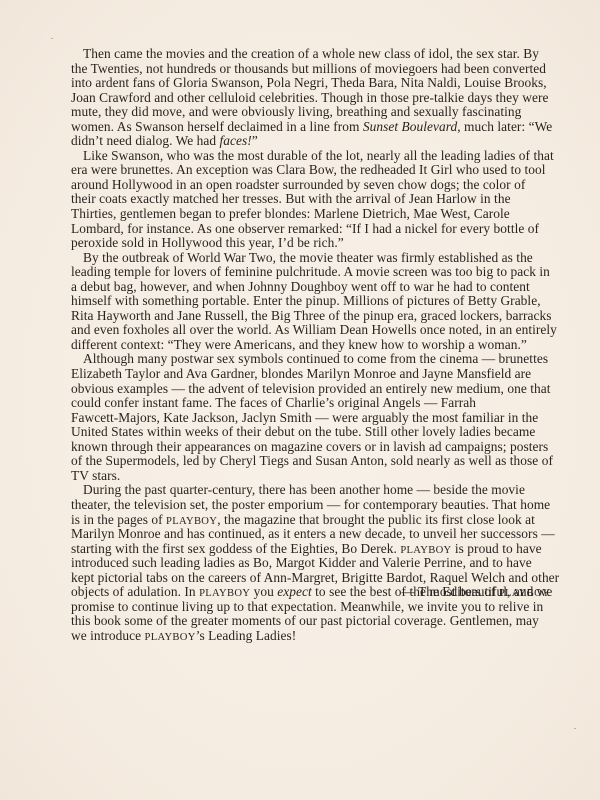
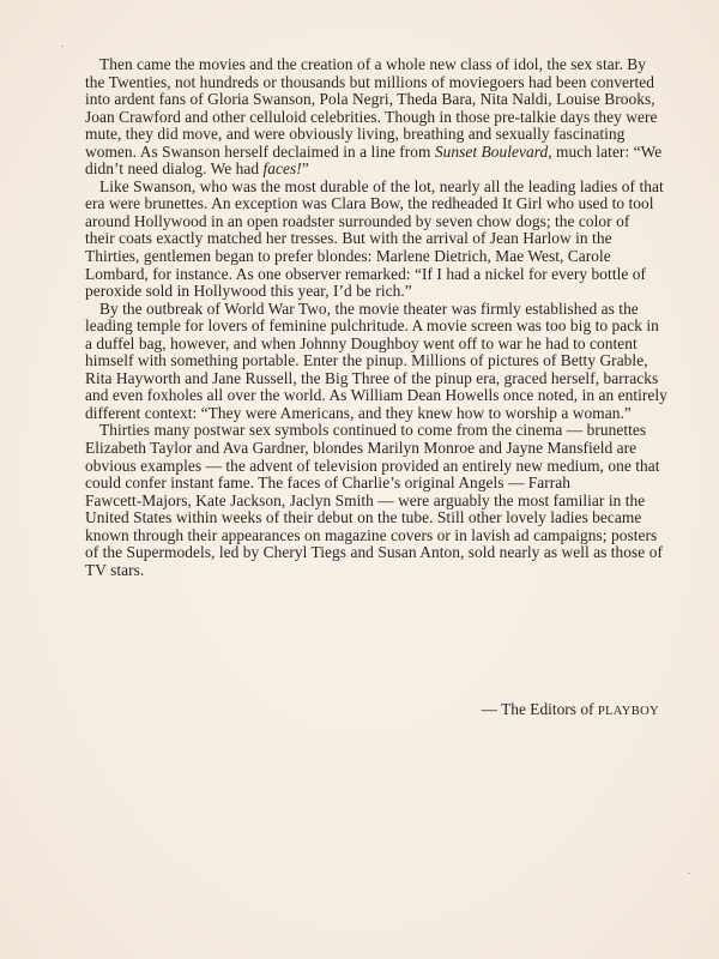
  Then came the movies and the creation of a whole new class of idol, the sex star. By
  the Twenties, not hundreds or thousands but millions of moviegoers had been converted
  into ardent fans of Gloria Swanson, Pola Negri, Theda Bara, Nita Naldi, Louise Brooks,
  Joan Crawford and other celluloid celebrities. Though in those pre-talkie days they were
  mute, they did move, and were obviously living, breathing and sexually fascinating
  women. As Swanson herself declaimed in a line from Sunset Boulevard, much later: “We
  didn’t need dialog. We had faces!”
  Like Swanson, who was the most durable of the lot, nearly all the leading ladies of that
  era were brunettes. An exception was Clara Bow, the redheaded It Girl who used to tool
  around Hollywood in an open roadster surrounded by seven chow dogs; the color of
  their coats exactly matched her tresses. But with the arrival of Jean Harlow in the
  Thirties, gentlemen began to prefer blondes: Marlene Dietrich, Mae West, Carole
  Lombard, for instance. As one observer remarked: “If I had a nickel for every bottle of
  peroxide sold in Hollywood this year, I’d be rich.”
  By the outbreak of World War Two, the movie theater was firmly established as the
  leading temple for lovers of feminine pulchritude. A movie screen was too big to pack in
- a debut bag, however, and when Johnny Doughboy went off to war he had to content
+ a duffel bag, however, and when Johnny Doughboy went off to war he had to content
  himself with something portable. Enter the pinup. Millions of pictures of Betty Grable,
- Rita Hayworth and Jane Russell, the Big Three of the pinup era, graced lockers, barracks
+ Rita Hayworth and Jane Russell, the Big Three of the pinup era, graced herself, barracks
  and even foxholes all over the world. As William Dean Howells once noted, in an entirely
  different context: “They were Americans, and they knew how to worship a woman.”
- Although many postwar sex symbols continued to come from the cinema — brunettes
+ Thirties many postwar sex symbols continued to come from the cinema — brunettes
  Elizabeth Taylor and Ava Gardner, blondes Marilyn Monroe and Jayne Mansfield are
  obvious examples — the advent of television provided an entirely new medium, one that
  could confer instant fame. The faces of Charlie’s original Angels — Farrah
  Fawcett-Majors, Kate Jackson, Jaclyn Smith — were arguably the most familiar in the
  United States within weeks of their debut on the tube. Still other lovely ladies became
  known through their appearances on magazine covers or in lavish ad campaigns; posters
  of the Supermodels, led by Cheryl Tiegs and Susan Anton, sold nearly as well as those of
  TV stars.
- During the past quarter-century, there has been another home — beside the movie
- theater, the television set, the poster emporium — for contemporary beauties. That home
- is in the pages of PLAYBOY, the magazine that brought the public its first close look at
- Marilyn Monroe and has continued, as it enters a new decade, to unveil her successors —
- starting with the first sex goddess of the Eighties, Bo Derek. PLAYBOY is proud to have
- introduced such leading ladies as Bo, Margot Kidder and Valerie Perrine, and to have
- kept pictorial tabs on the careers of Ann-Margret, Brigitte Bardot, Raquel Welch and other
- objects of adulation. In PLAYBOY you expect to see the best of the most beautiful, and we
- promise to continue living up to that expectation. Meanwhile, we invite you to relive in
- this book some of the greater moments of our past pictorial coverage. Gentlemen, may
- we introduce PLAYBOY’s Leading Ladies!
  — The Editors of PLAYBOY
